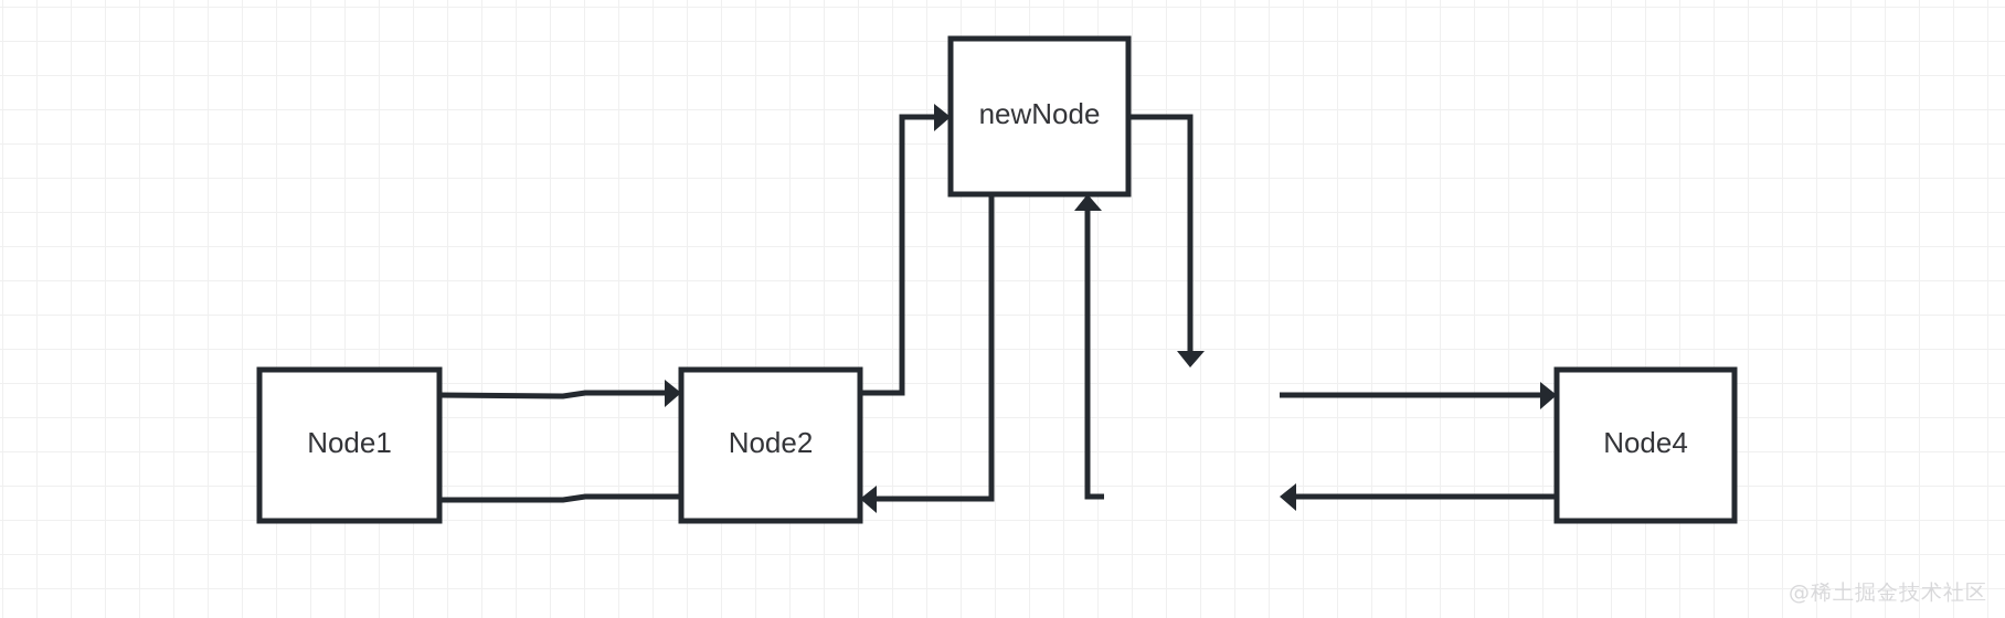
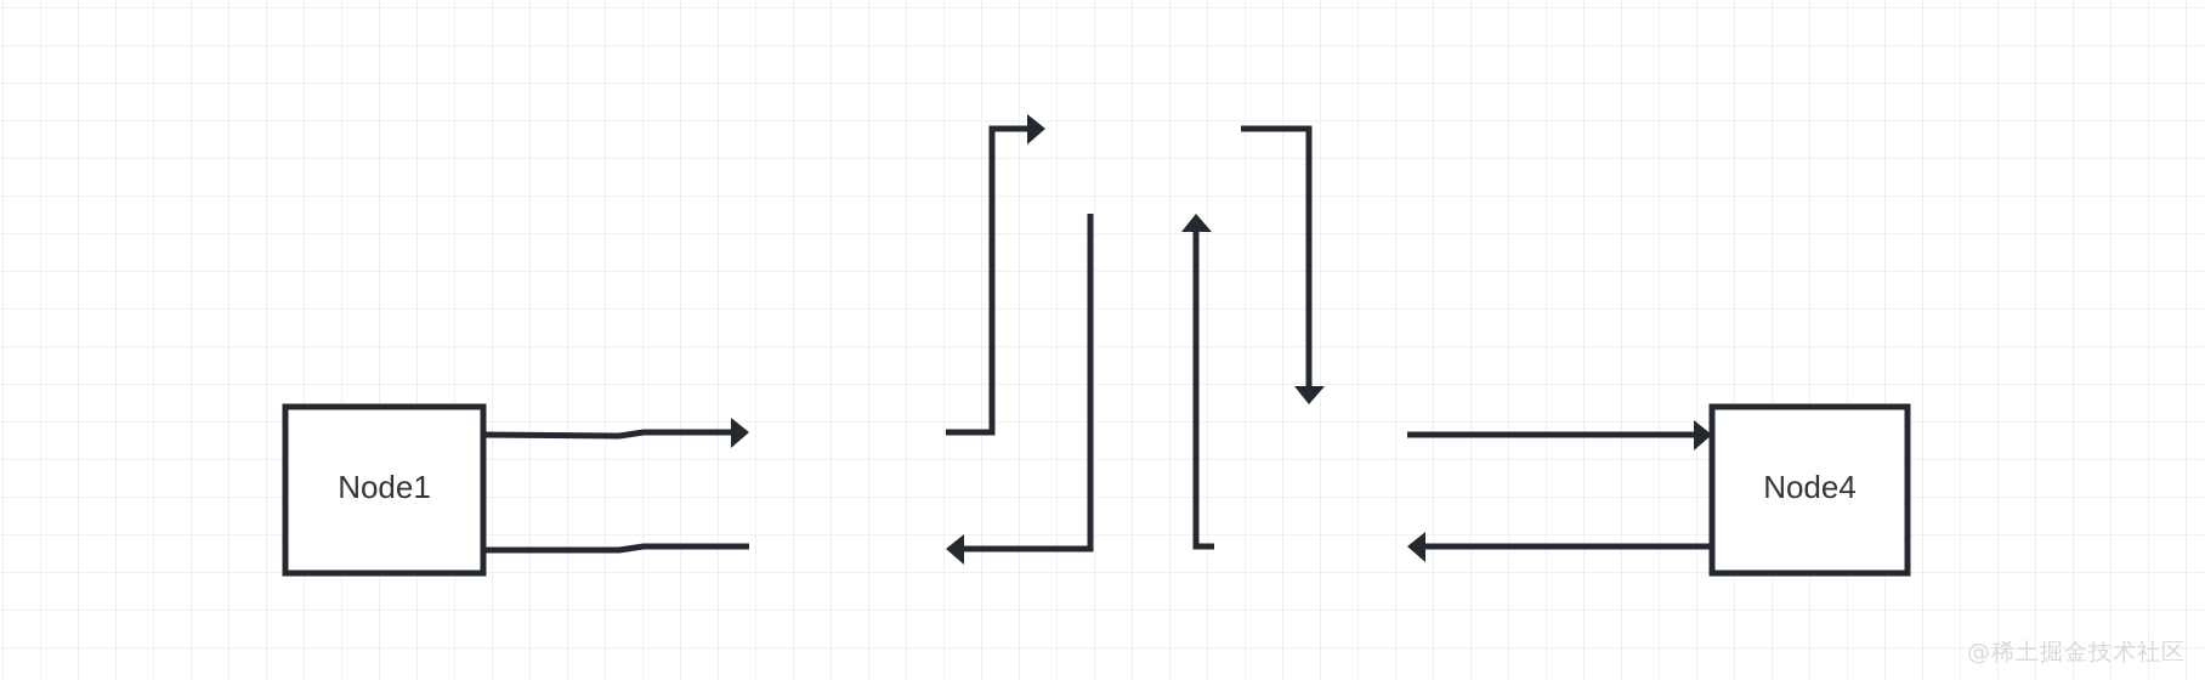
  Node1
- Node2
- newNode
  Node4
  @稀土掘金技术社区
